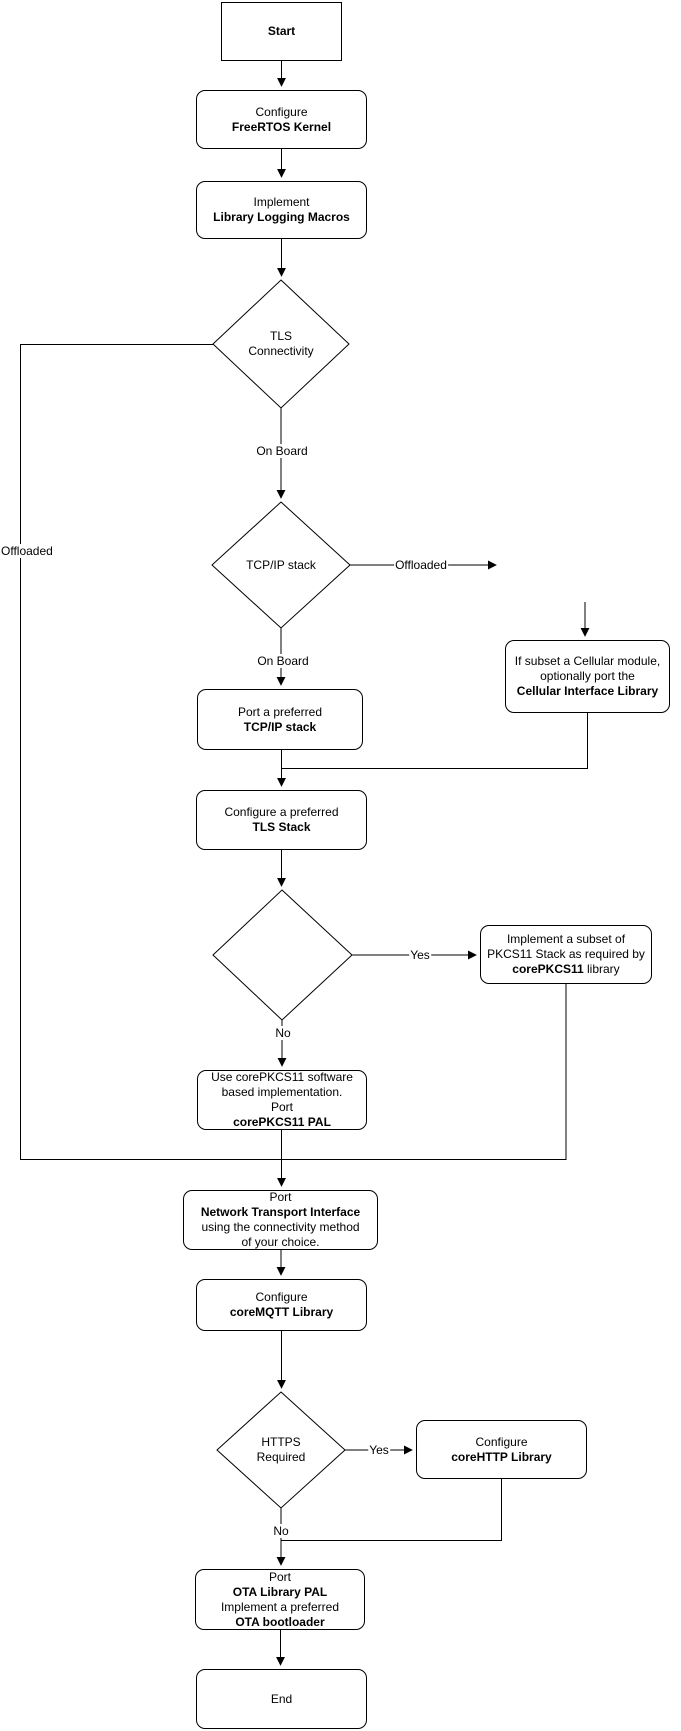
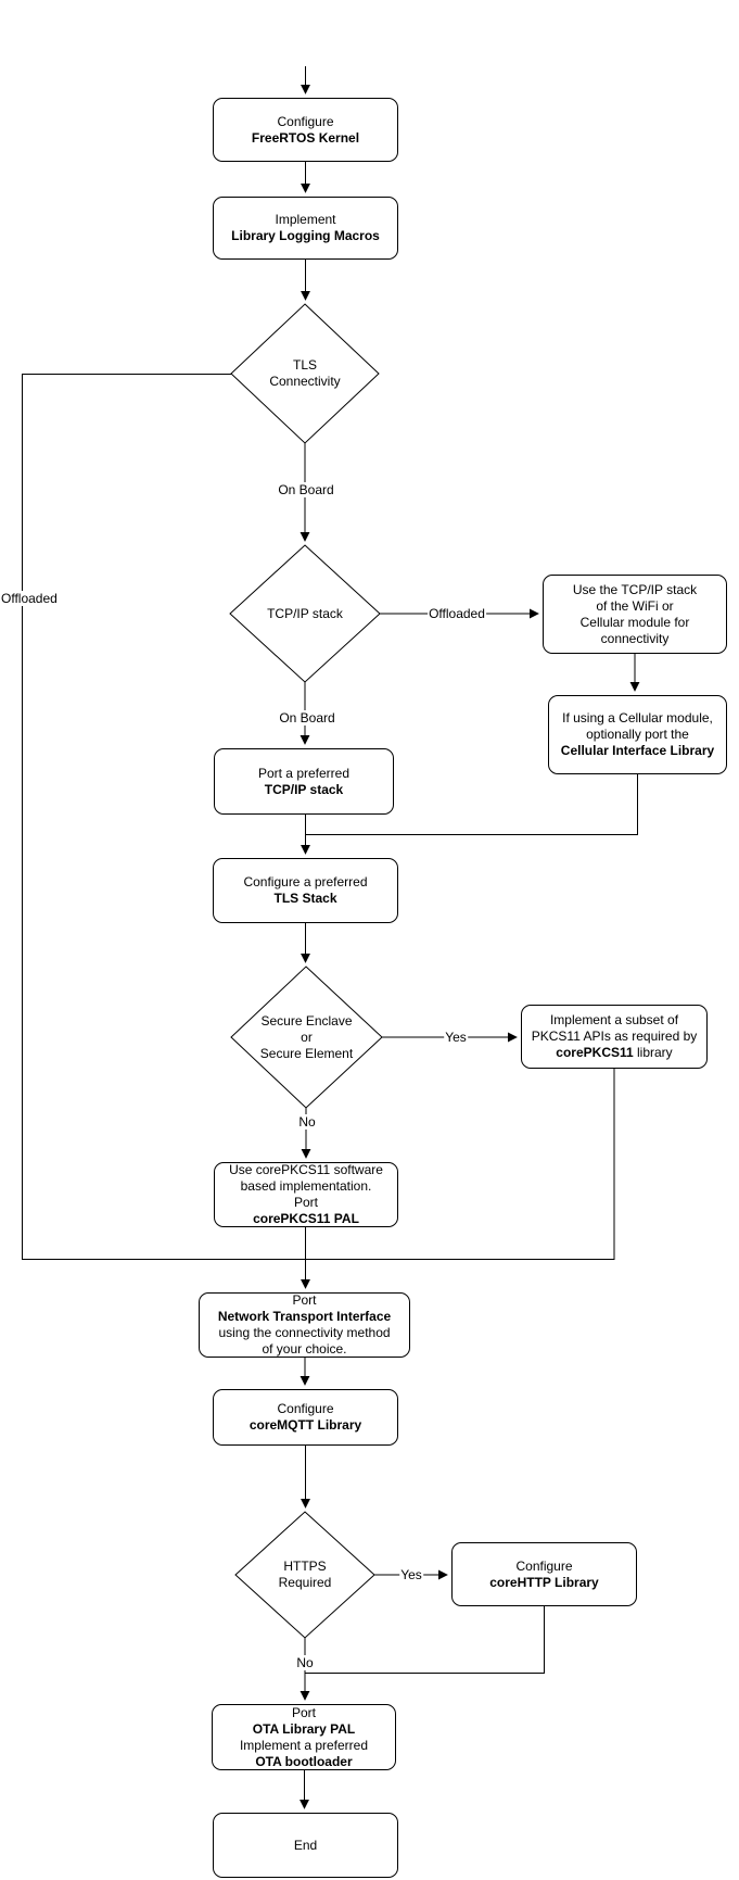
- Start
  Configure
  FreeRTOS Kernel
  Implement
  Library Logging Macros
  TLS
  Connectivity
  TCP/IP stack
+ Use the TCP/IP stack
+ of the WiFi or
+ Cellular module for
+ connectivity
- If subset a Cellular module,
+ If using a Cellular module,
  optionally port the
  Cellular Interface Library
  Port a preferred
  TCP/IP stack
  Configure a preferred
  TLS Stack
+ Secure Enclave
+ or
+ Secure Element
  Implement a subset of
- PKCS11 Stack as required by
+ PKCS11 APIs as required by
  corePKCS11 library
  Use corePKCS11 software
  based implementation.
  Port
  corePKCS11 PAL
  Port
  Network Transport Interface
  using the connectivity method
  of your choice.
  Configure
  coreMQTT Library
  HTTPS
  Required
  Configure
  coreHTTP Library
  Port
  OTA Library PAL
  Implement a preferred
  OTA bootloader
  End
  Offloaded
  On Board
  Offloaded
  On Board
  Yes
  No
  Yes
  No
